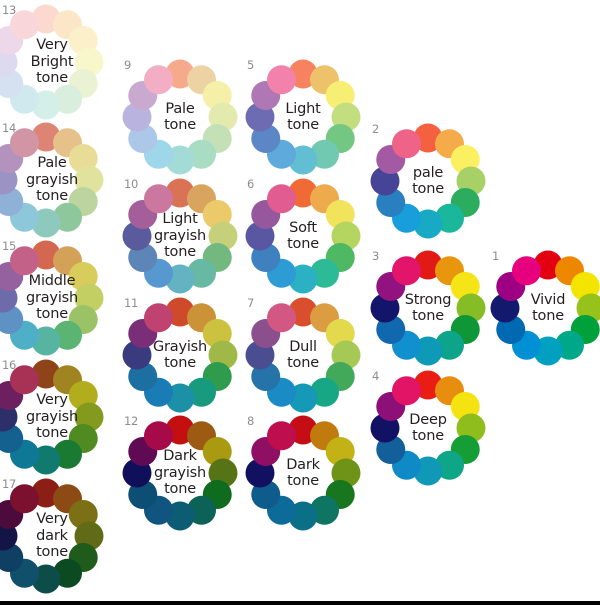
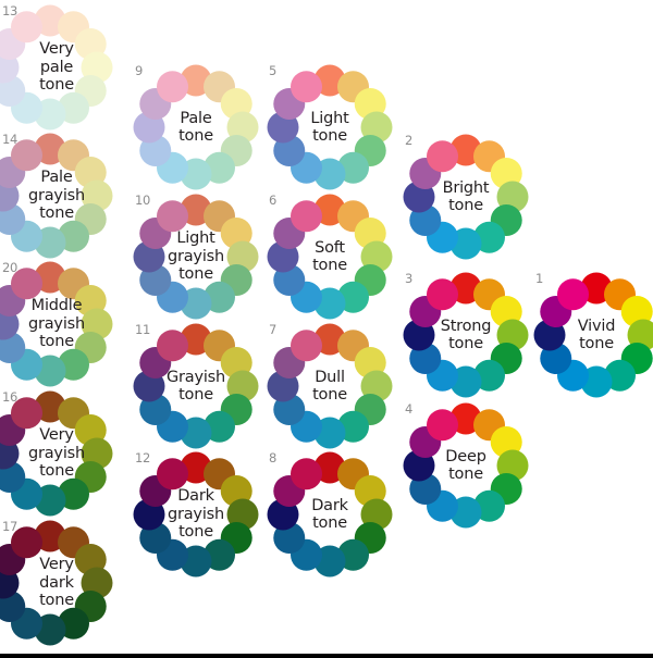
  13
  Very
- Bright
+ pale
  tone
  14
  Pale
  grayish
  tone
- 15
+ 20
  Middle
  grayish
  tone
  16
  Very
  grayish
  tone
  17
  Very
  dark
  tone
  9
  Pale
  tone
  10
  Light
  grayish
  tone
  11
  Grayish
  tone
  12
  Dark
  grayish
  tone
  5
  Light
  tone
  6
  Soft
  tone
  7
  Dull
  tone
  8
  Dark
  tone
  2
- pale
+ Bright
  tone
  3
  Strong
  tone
  4
  Deep
  tone
  1
  Vivid
  tone
